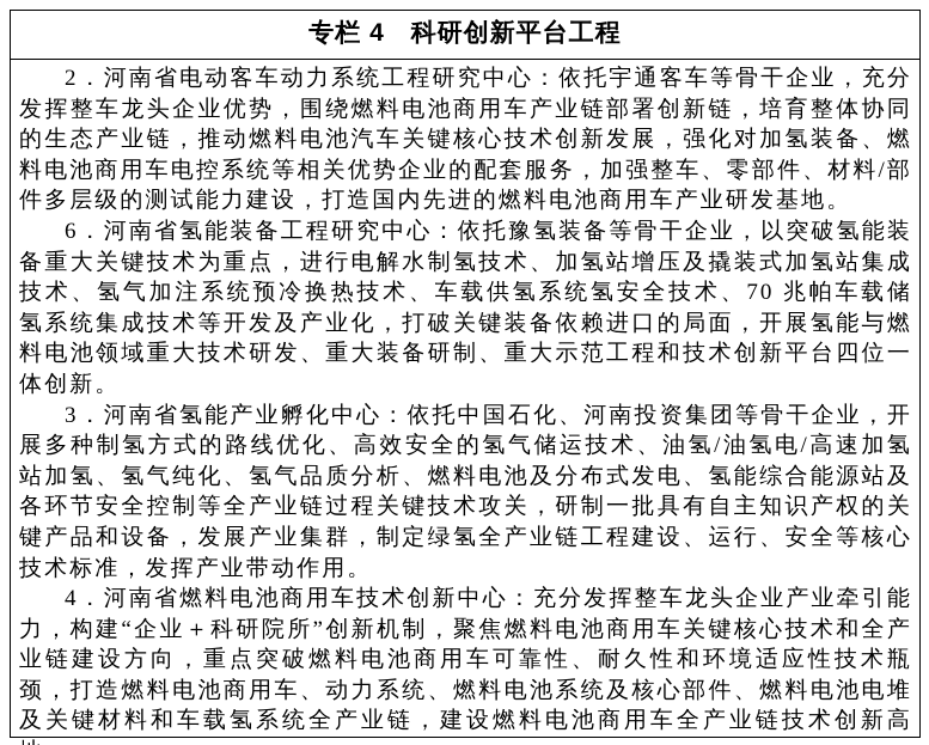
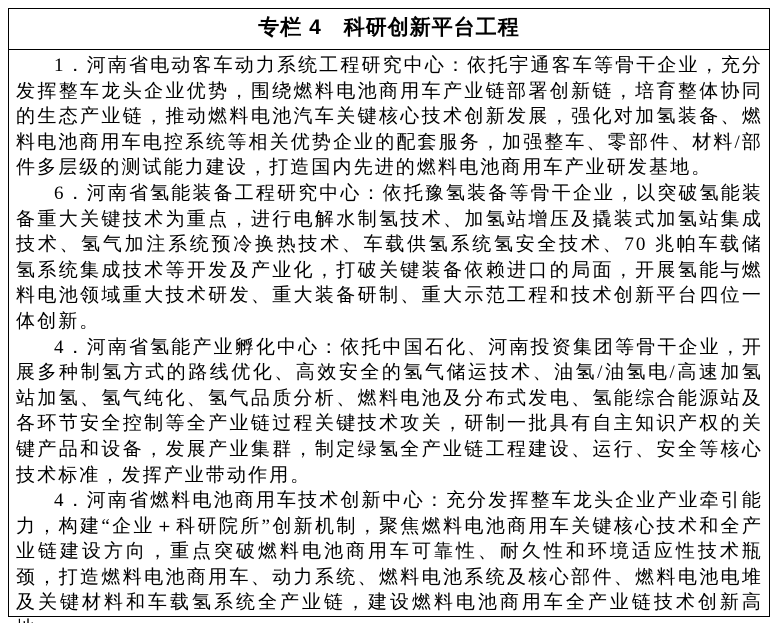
  专栏 4 科研创新平台工程
- 2．河南省电动客车动力系统工程研究中心：依托宇通客车等骨干企业，充分发挥整车龙头企业优势，围绕燃料电池商用车产业链部署创新链，培育整体协同的生态产业链，推动燃料电池汽车关键核心技术创新发展，强化对加氢装备、燃料电池商用车电控系统等相关优势企业的配套服务，加强整车、零部件、材料/部件多层级的测试能力建设，打造国内先进的燃料电池商用车产业研发基地。
+ 1．河南省电动客车动力系统工程研究中心：依托宇通客车等骨干企业，充分发挥整车龙头企业优势，围绕燃料电池商用车产业链部署创新链，培育整体协同的生态产业链，推动燃料电池汽车关键核心技术创新发展，强化对加氢装备、燃料电池商用车电控系统等相关优势企业的配套服务，加强整车、零部件、材料/部件多层级的测试能力建设，打造国内先进的燃料电池商用车产业研发基地。
  6．河南省氢能装备工程研究中心：依托豫氢装备等骨干企业，以突破氢能装备重大关键技术为重点，进行电解水制氢技术、加氢站增压及撬装式加氢站集成技术、氢气加注系统预冷换热技术、车载供氢系统氢安全技术、70 兆帕车载储氢系统集成技术等开发及产业化，打破关键装备依赖进口的局面，开展氢能与燃料电池领域重大技术研发、重大装备研制、重大示范工程和技术创新平台四位一体创新。
- 3．河南省氢能产业孵化中心：依托中国石化、河南投资集团等骨干企业，开展多种制氢方式的路线优化、高效安全的氢气储运技术、油氢/油氢电/高速加氢站加氢、氢气纯化、氢气品质分析、燃料电池及分布式发电、氢能综合能源站及各环节安全控制等全产业链过程关键技术攻关，研制一批具有自主知识产权的关键产品和设备，发展产业集群，制定绿氢全产业链工程建设、运行、安全等核心技术标准，发挥产业带动作用。
+ 4．河南省氢能产业孵化中心：依托中国石化、河南投资集团等骨干企业，开展多种制氢方式的路线优化、高效安全的氢气储运技术、油氢/油氢电/高速加氢站加氢、氢气纯化、氢气品质分析、燃料电池及分布式发电、氢能综合能源站及各环节安全控制等全产业链过程关键技术攻关，研制一批具有自主知识产权的关键产品和设备，发展产业集群，制定绿氢全产业链工程建设、运行、安全等核心技术标准，发挥产业带动作用。
  4．河南省燃料电池商用车技术创新中心：充分发挥整车龙头企业产业牵引能力，构建“企业＋科研院所”创新机制，聚焦燃料电池商用车关键核心技术和全产业链建设方向，重点突破燃料电池商用车可靠性、耐久性和环境适应性技术瓶颈，打造燃料电池商用车、动力系统、燃料电池系统及核心部件、燃料电池电堆及关键材料和车载氢系统全产业链，建设燃料电池商用车全产业链技术创新高
